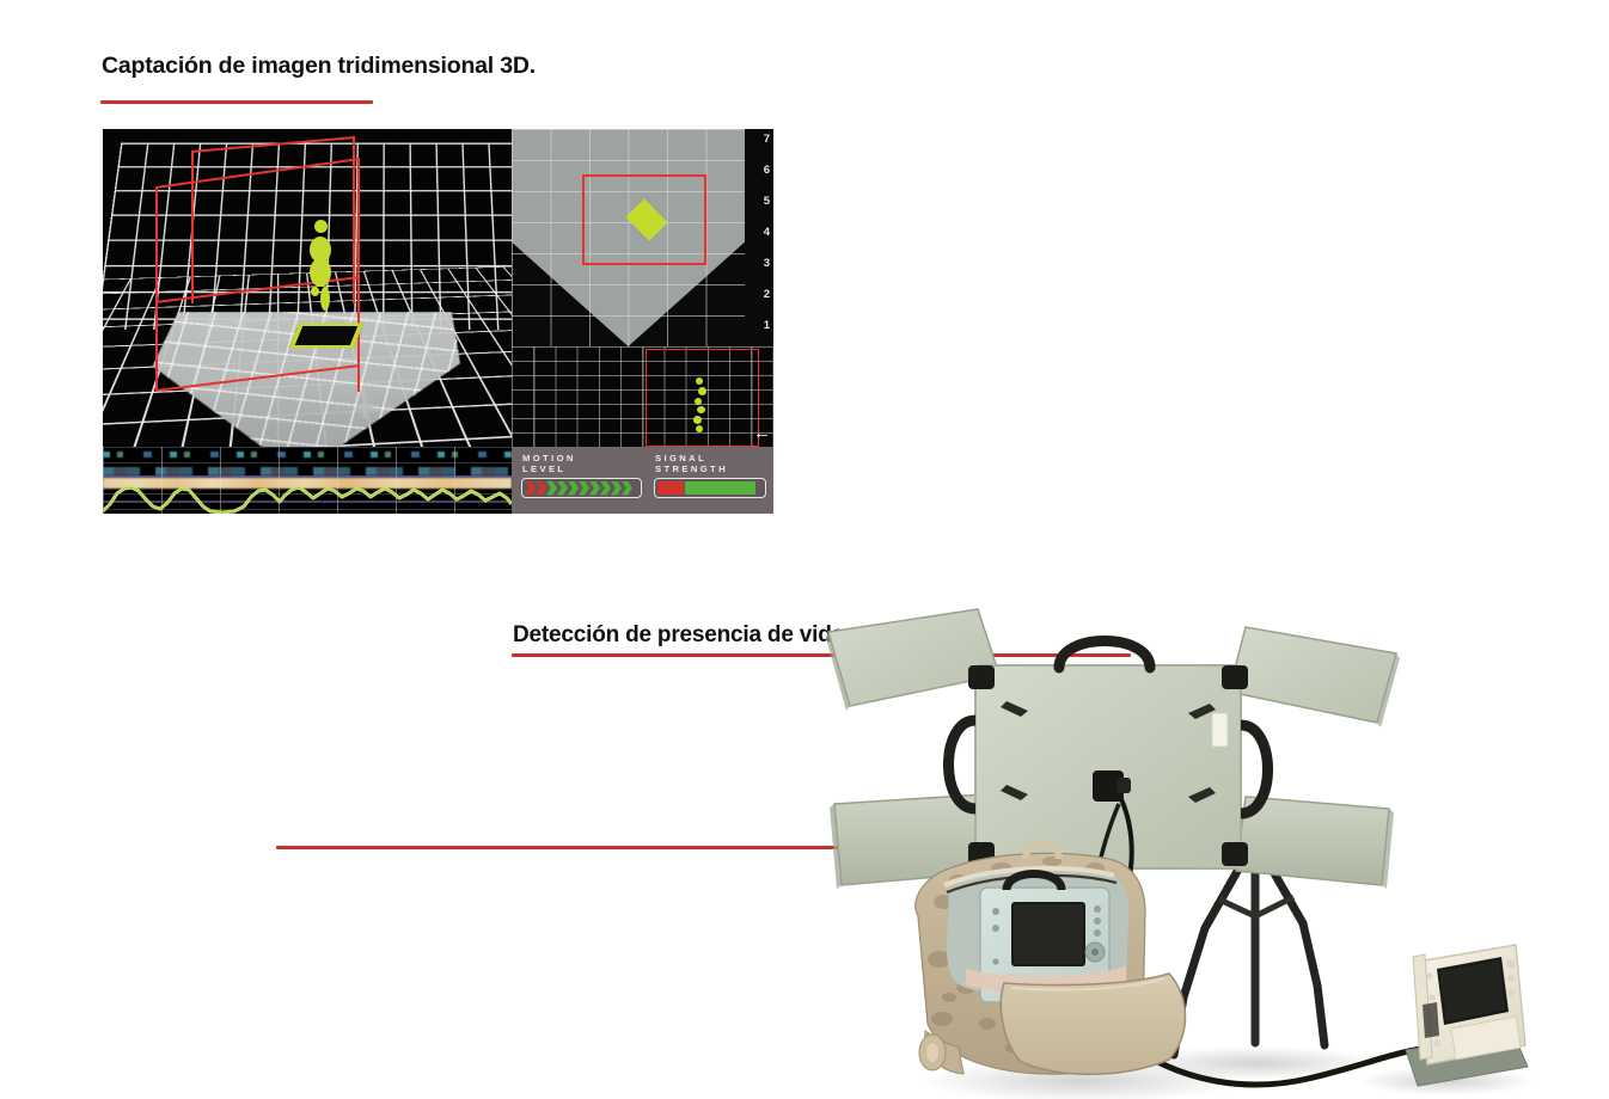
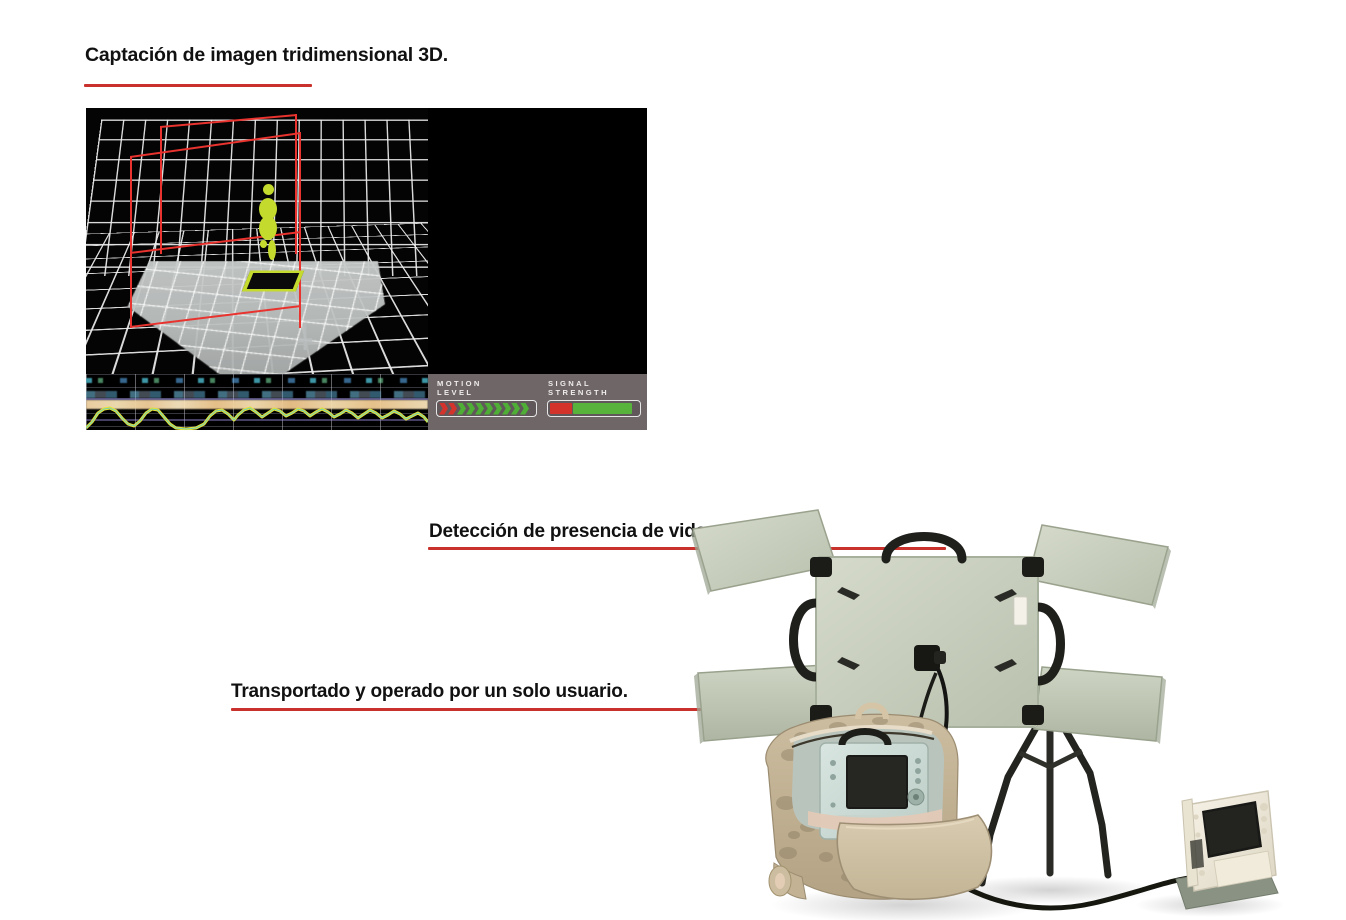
  Captación de imagen tridimensional 3D.
- 7
- 6
- 5
- 4
- 3
- 2
- 1
- ←
  MOTION
  LEVEL
  SIGNAL
  STRENGTH
  Detección de presencia de vid
+ Transportado y operado por un solo usuario.
